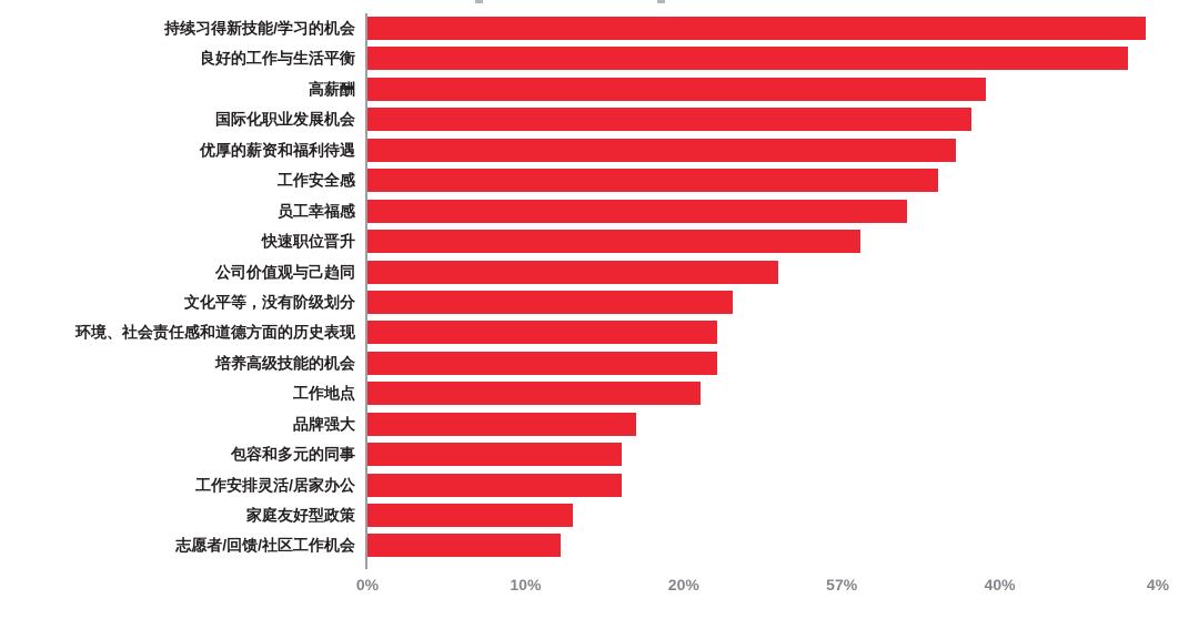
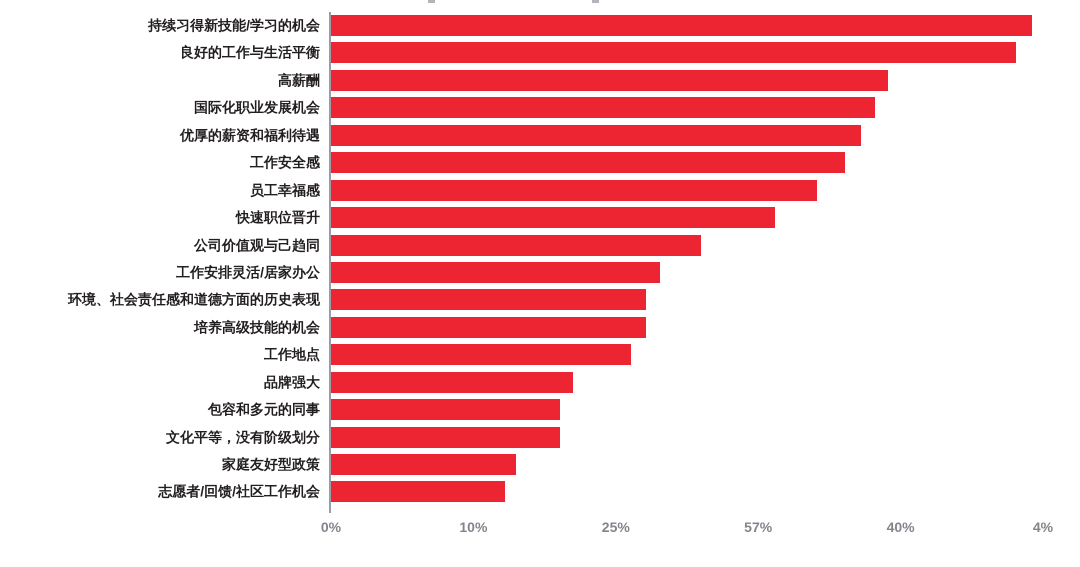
  持续习得新技能/学习的机会
  良好的工作与生活平衡
  高薪酬
  国际化职业发展机会
  优厚的薪资和福利待遇
  工作安全感
  员工幸福感
  快速职位晋升
  公司价值观与己趋同
- 文化平等，没有阶级划分
+ 工作安排灵活/居家办公
  环境、社会责任感和道德方面的历史表现
  培养高级技能的机会
  工作地点
  品牌强大
  包容和多元的同事
- 工作安排灵活/居家办公
+ 文化平等，没有阶级划分
  家庭友好型政策
  志愿者/回馈/社区工作机会
  0%
  10%
- 20%
+ 25%
  57%
  40%
  4%
